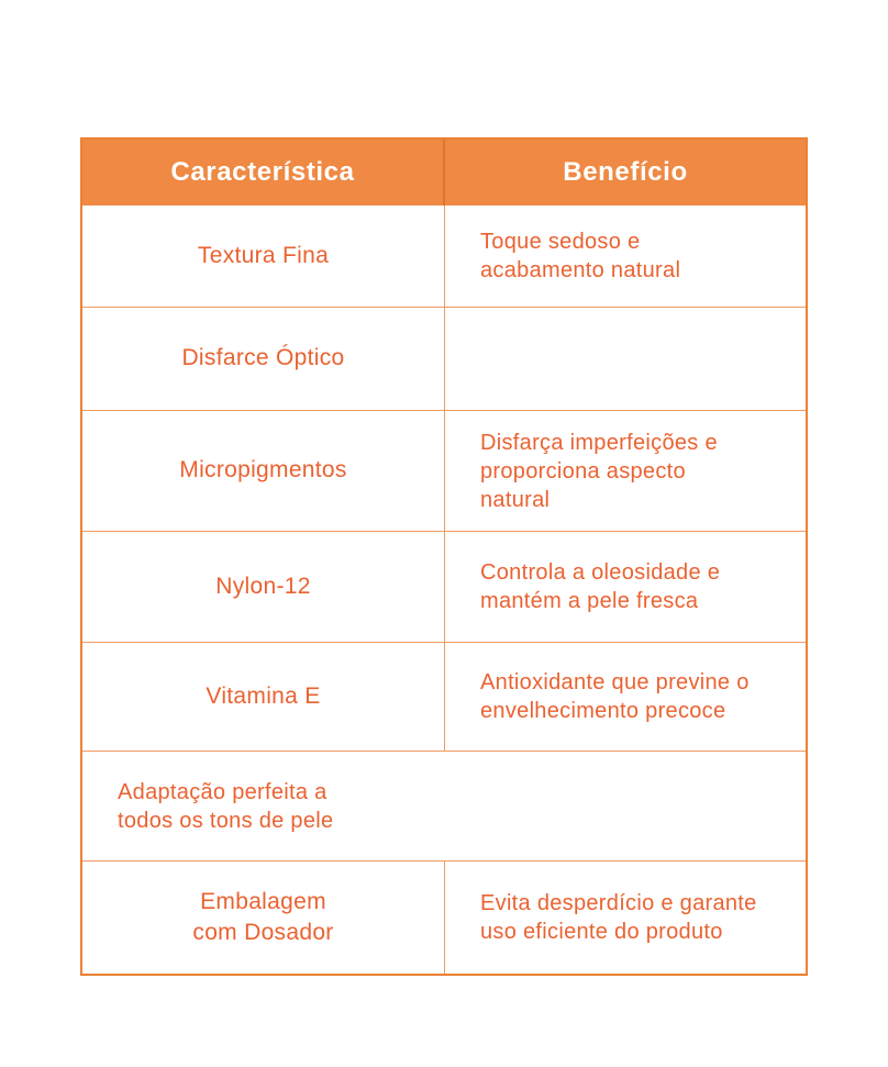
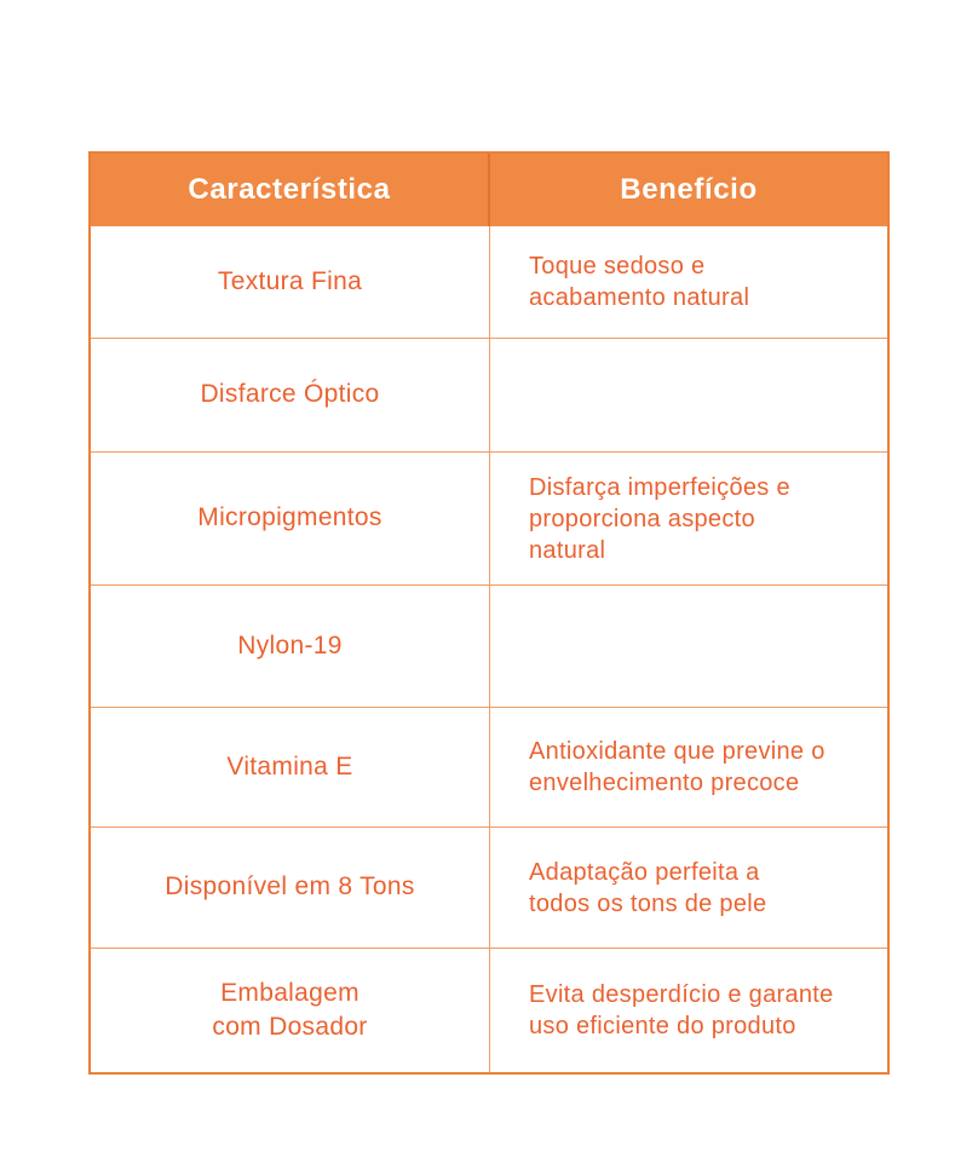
  Característica
  Benefício
  Textura Fina
  Toque sedoso e
  acabamento natural
  Disfarce Óptico
  Micropigmentos
  Disfarça imperfeições e
  proporciona aspecto
  natural
- Nylon-12
+ Nylon-19
- Controla a oleosidade e
- mantém a pele fresca
  Vitamina E
  Antioxidante que previne o
  envelhecimento precoce
+ Disponível em 8 Tons
  Adaptação perfeita a
  todos os tons de pele
  Embalagem
  com Dosador
  Evita desperdício e garante
  uso eficiente do produto
